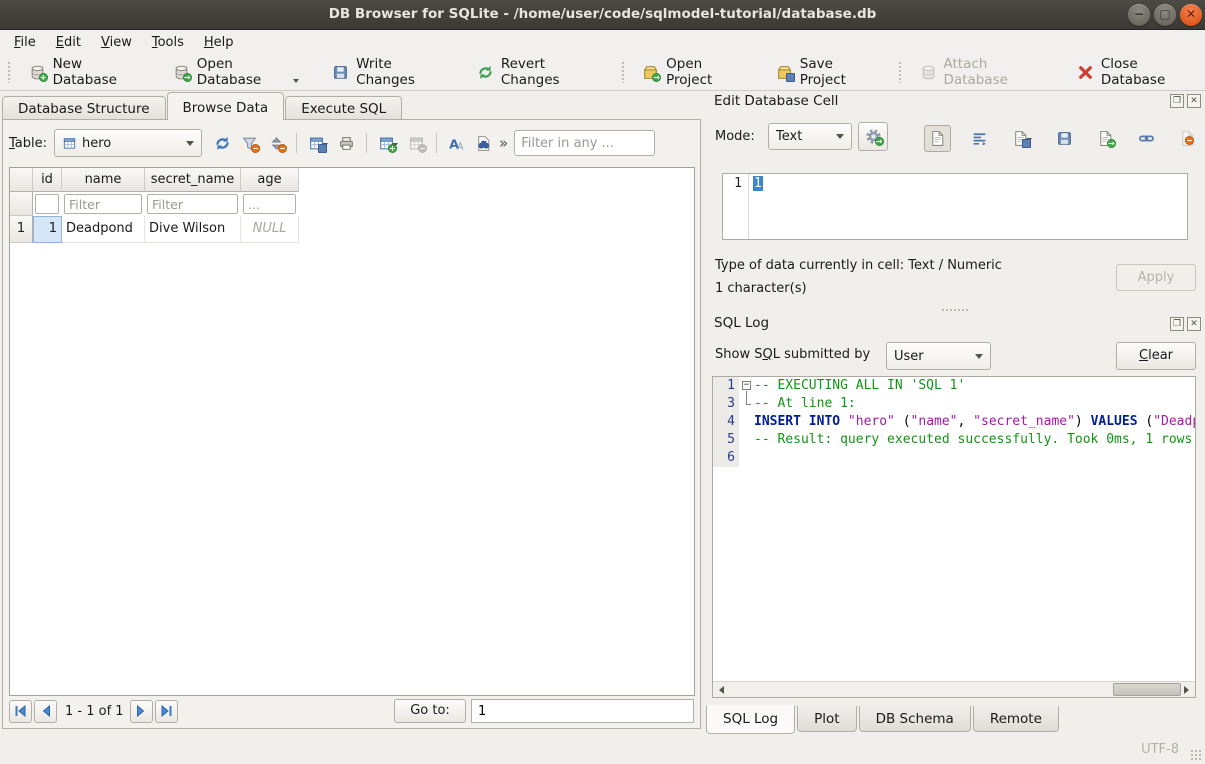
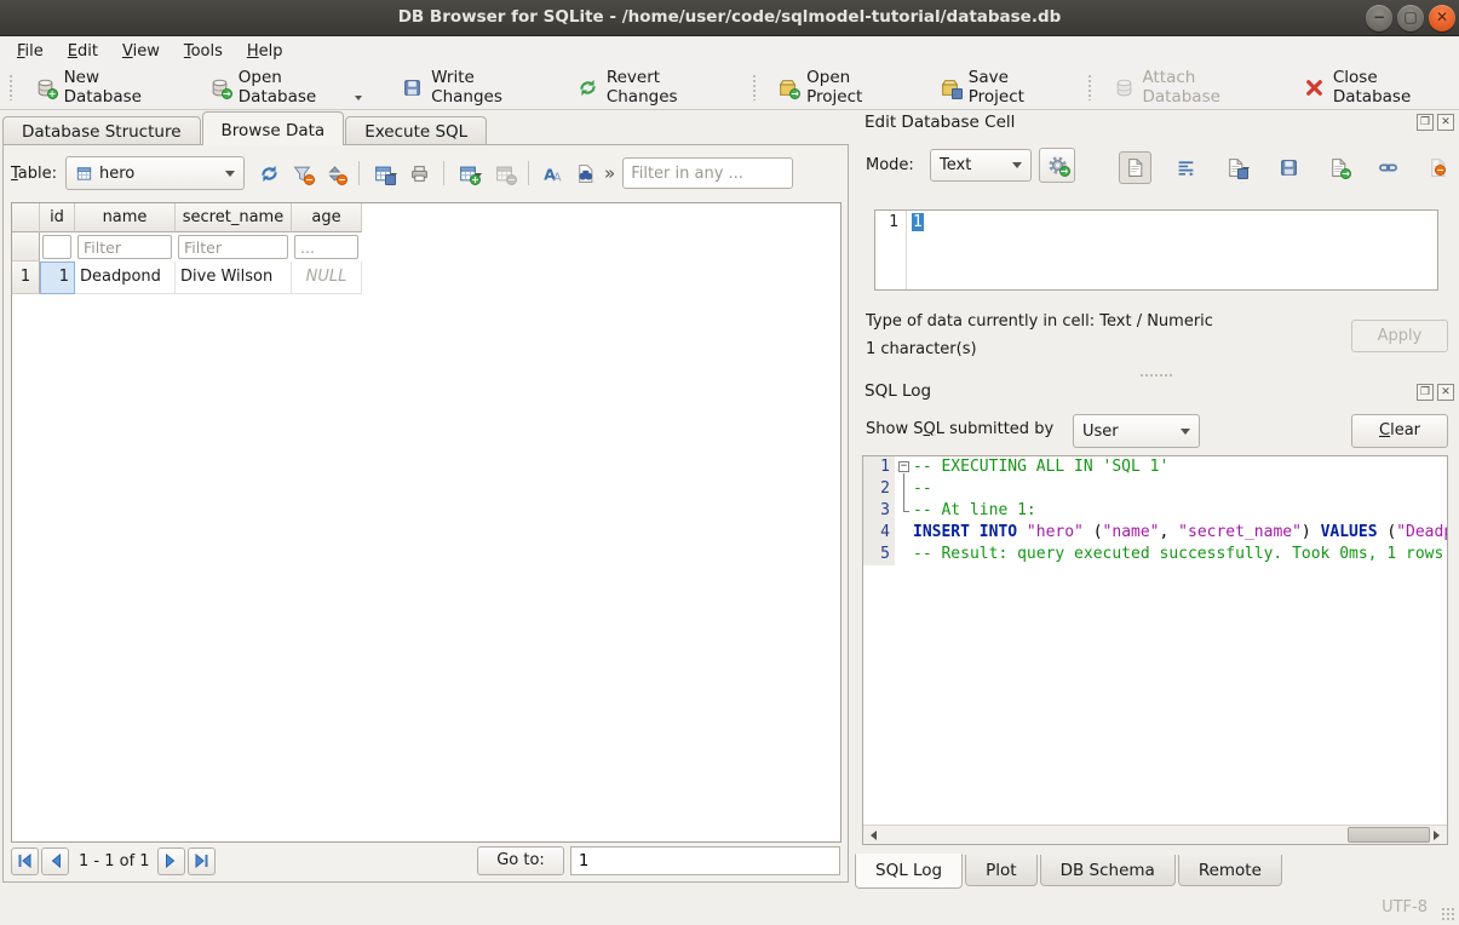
  DB Browser for SQLite - /home/user/code/sqlmodel-tutorial/database.db
  −
  ▢
  ✕
  File
  Edit
  View
  Tools
  Help
  +
  New Database
  →
  Open Database
  Write Changes
  Revert Changes
  →
  Open Project
  Save Project
  Attach Database
  Close Database
  Database Structure
  Browse Data
  Execute SQL
  Table:
  hero
  −
  −
  +
  −
  »
  Filter in any ...
  id
  name
  secret_name
  age
  Filter
  Filter
  ...
  1
  1
  Deadpond
  Dive Wilson
  NULL
  1 - 1 of 1
  Go to:
  1
  Edit Database Cell
  ❐
  ✕
  Mode:
  Text
  →
  →
  −
  1
  1
  Type of data currently in cell: Text / Numeric
  1 character(s)
  Apply
  SQL Log
  ❐
  ✕
  Show SQL submitted by
  User
  Clear
  1
  −
  -- EXECUTING ALL IN 'SQL 1'
+ 2
+ --
  3
  -- At line 1:
  4
  INSERT INTO "hero" ("name", "secret_name") VALUES ("Dead
  5
  -- Result: query executed successfully. Took 0ms, 1 rows
- 6
  SQL Log
  Plot
  DB Schema
  Remote
  UTF-8
